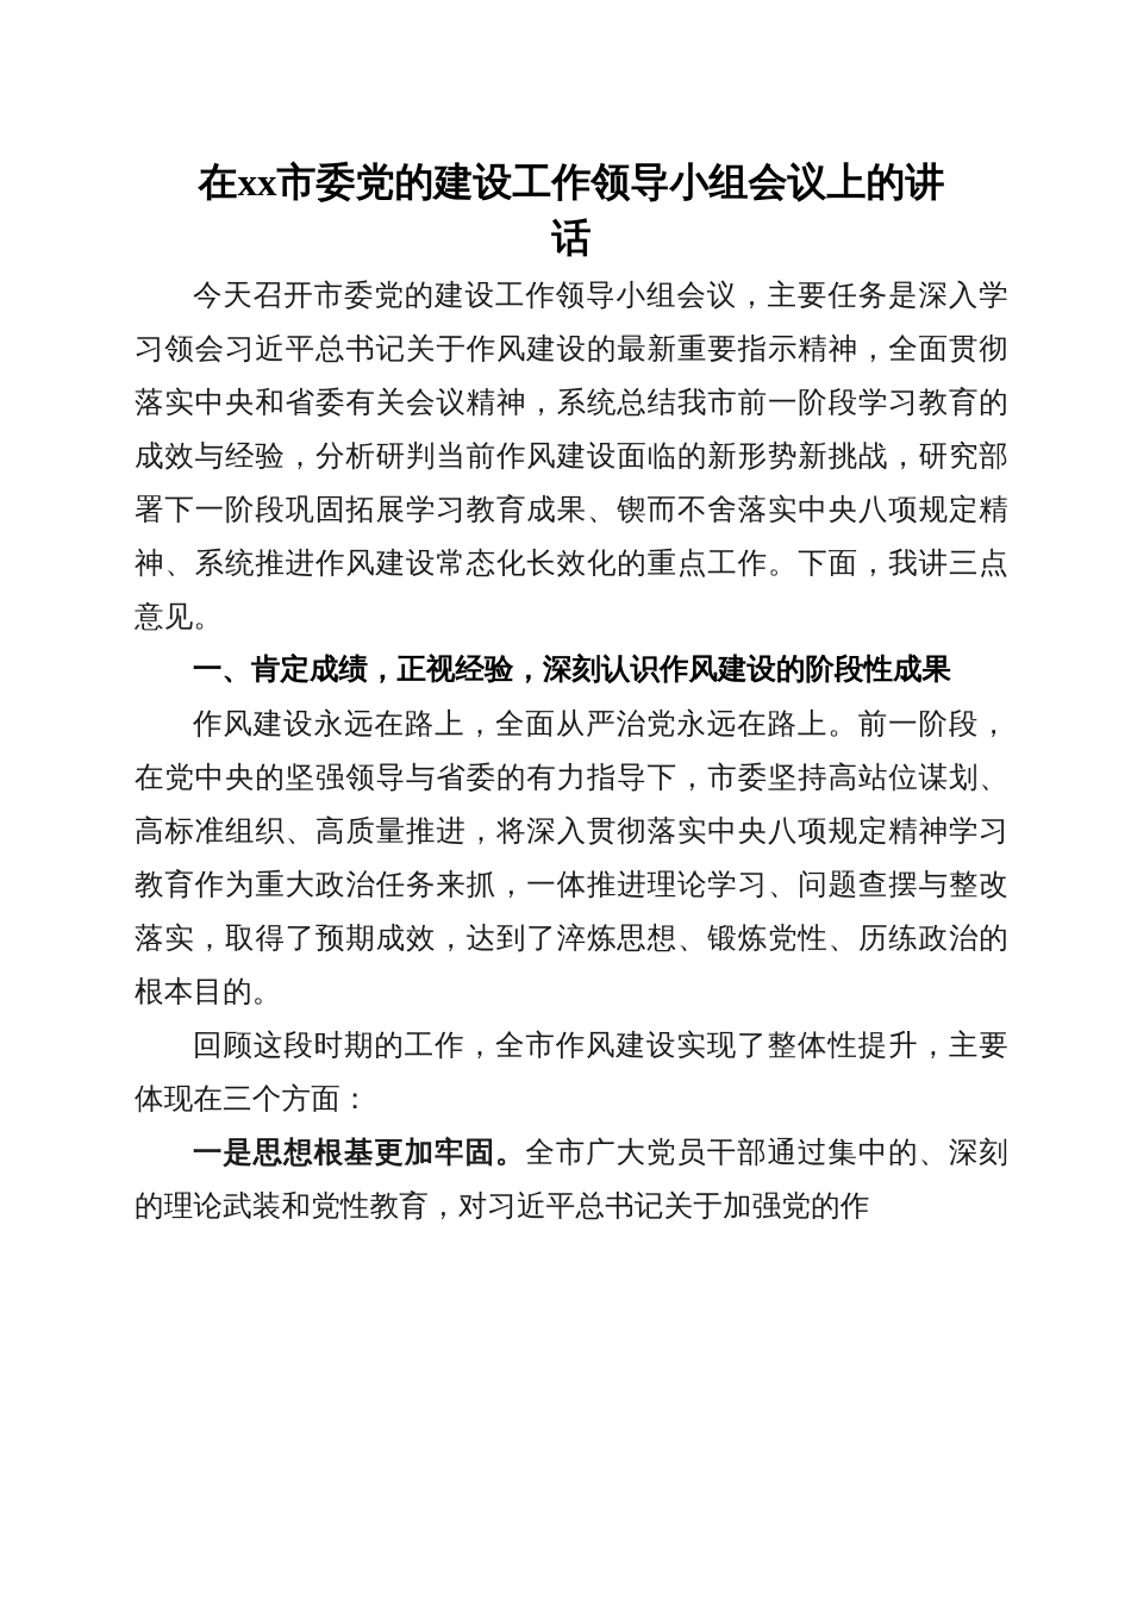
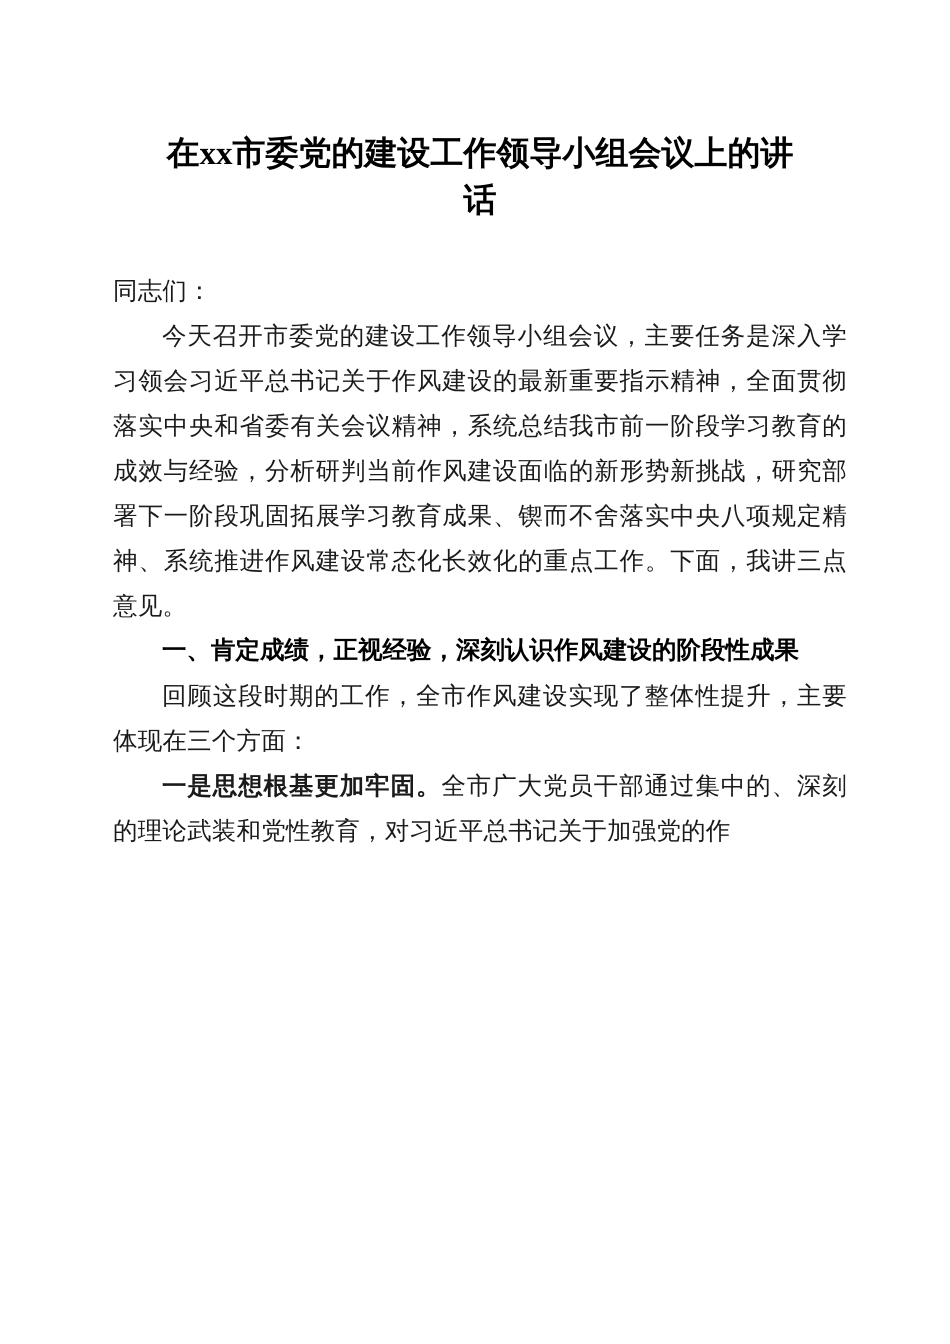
  在xx市委党的建设工作领导小组会议上的讲
  话
+ 同志们：
  今天召开市委党的建设工作领导小组会议，主要任务是深入学习领会习近平总书记关于作风建设的最新重要指示精神，全面贯彻落实中央和省委有关会议精神，系统总结我市前一阶段学习教育的成效与经验，分析研判当前作风建设面临的新形势新挑战，研究部署下一阶段巩固拓展学习教育成果、锲而不舍落实中央八项规定精神、系统推进作风建设常态化长效化的重点工作。下面，我讲三点意见。
  一、肯定成绩，正视经验，深刻认识作风建设的阶段性成果
- 作风建设永远在路上，全面从严治党永远在路上。前一阶段，在党中央的坚强领导与省委的有力指导下，市委坚持高站位谋划、高标准组织、高质量推进，将深入贯彻落实中央八项规定精神学习教育作为重大政治任务来抓，一体推进理论学习、问题查摆与整改落实，取得了预期成效，达到了淬炼思想、锻炼党性、历练政治的根本目的。
  回顾这段时期的工作，全市作风建设实现了整体性提升，主要体现在三个方面：
  一是思想根基更加牢固。全市广大党员干部通过集中的、深刻的理论武装和党性教育，对习近平总书记关于加强党的作
